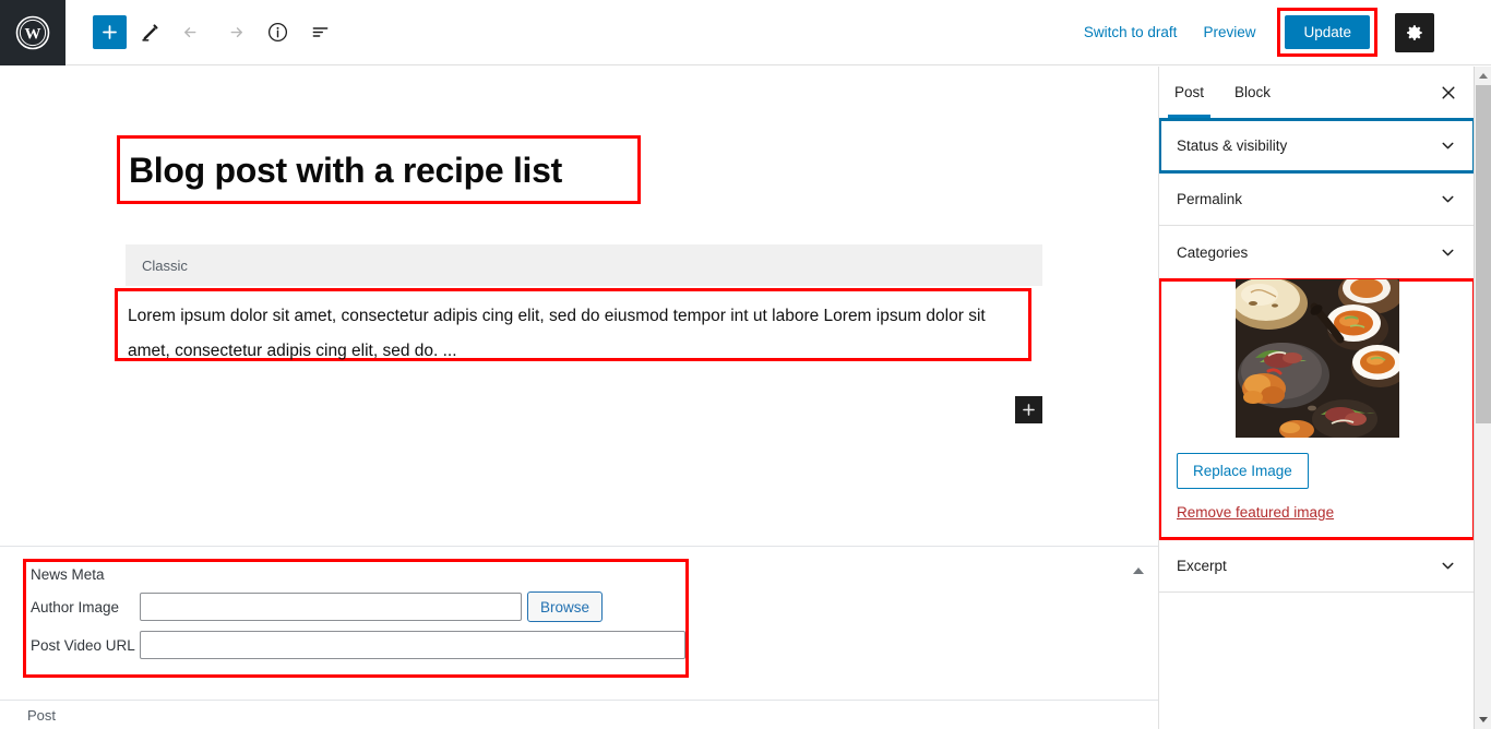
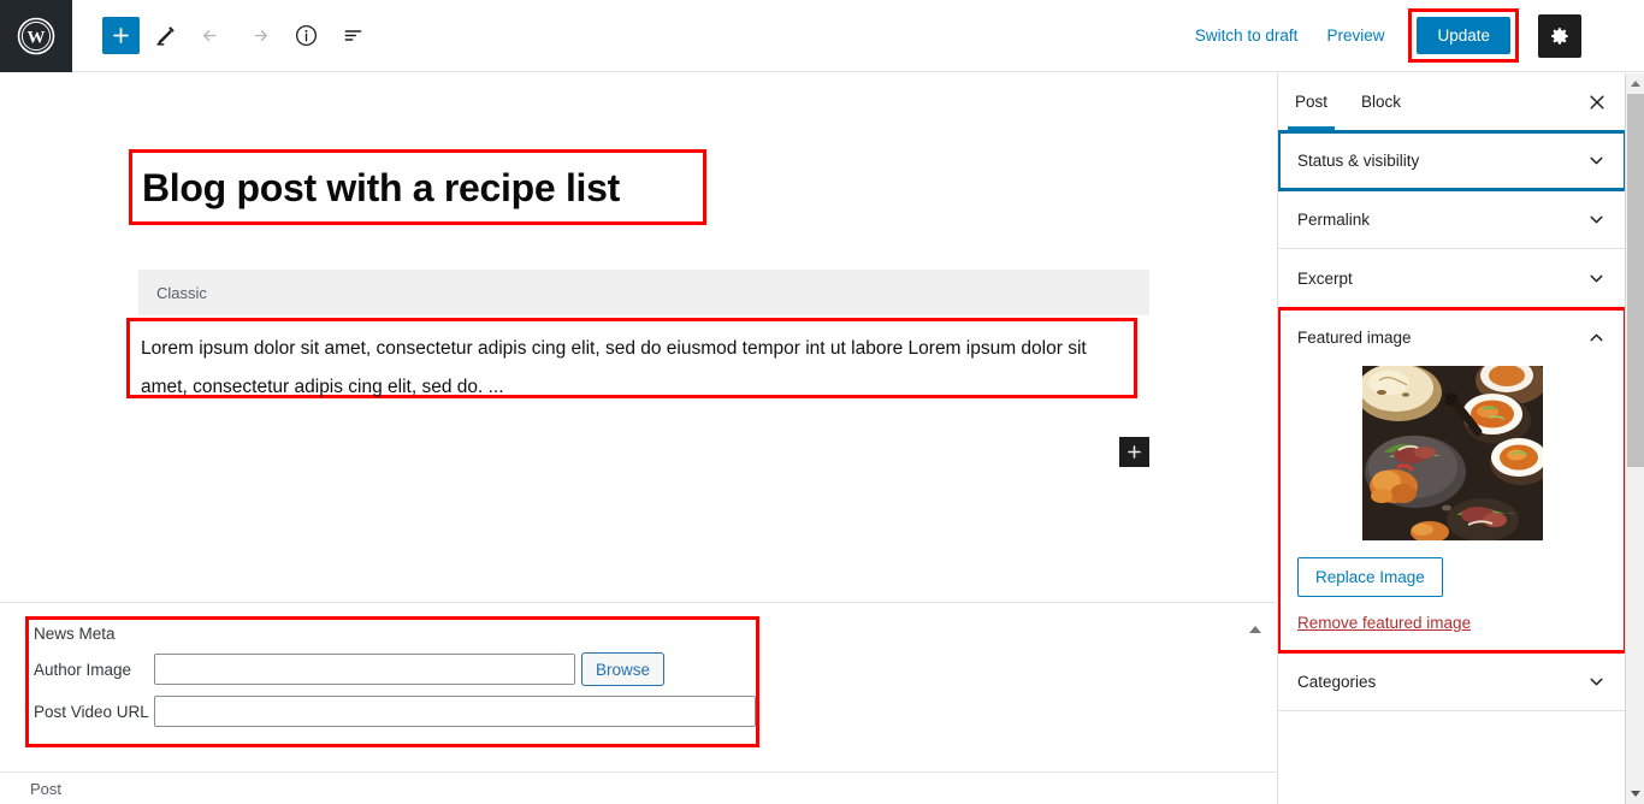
  W
  Switch to draft
  Preview
  Update
  Blog post with a recipe list
  Classic
  Lorem ipsum dolor sit amet, consectetur adipis cing elit, sed do eiusmod tempor int ut labore Lorem ipsum dolor sit amet, consectetur adipis cing elit, sed do. ...
  News Meta
  Author Image
  Browse
  Post Video URL
  Post
  Post
  Block
  Status & visibility
  Permalink
- Categories
+ Excerpt
+ Featured image
  Replace Image
  Remove featured image
- Excerpt
+ Categories
